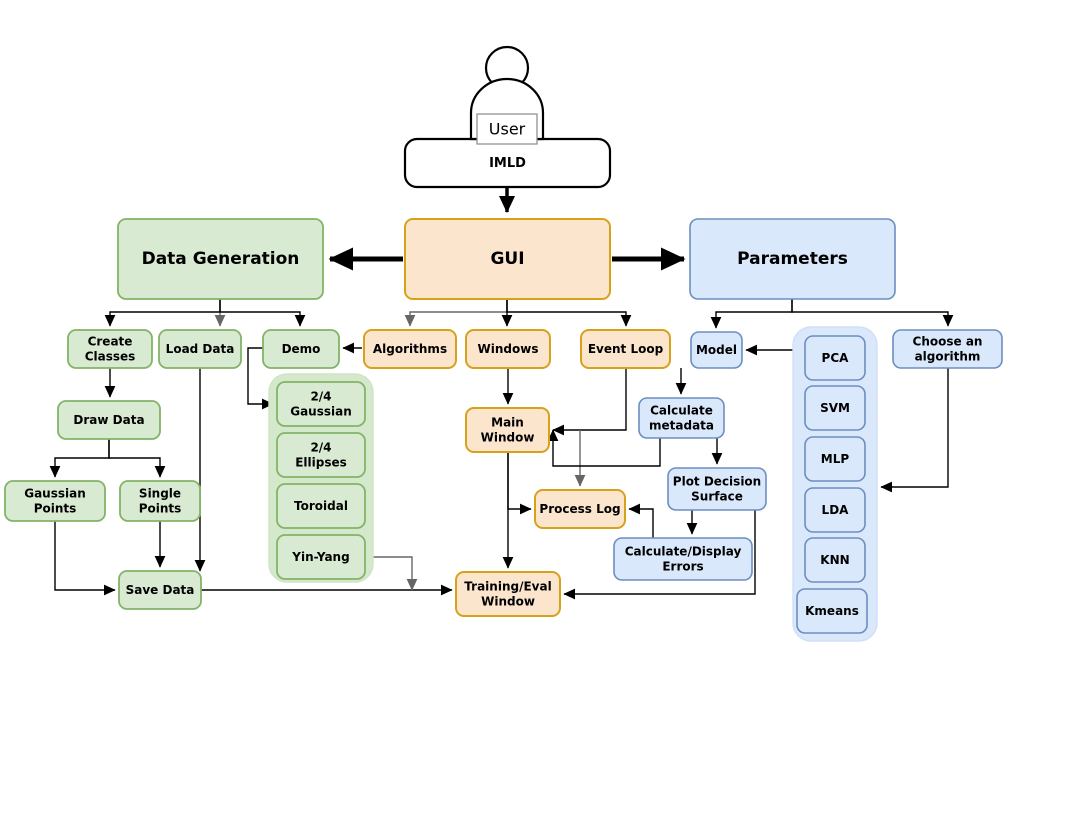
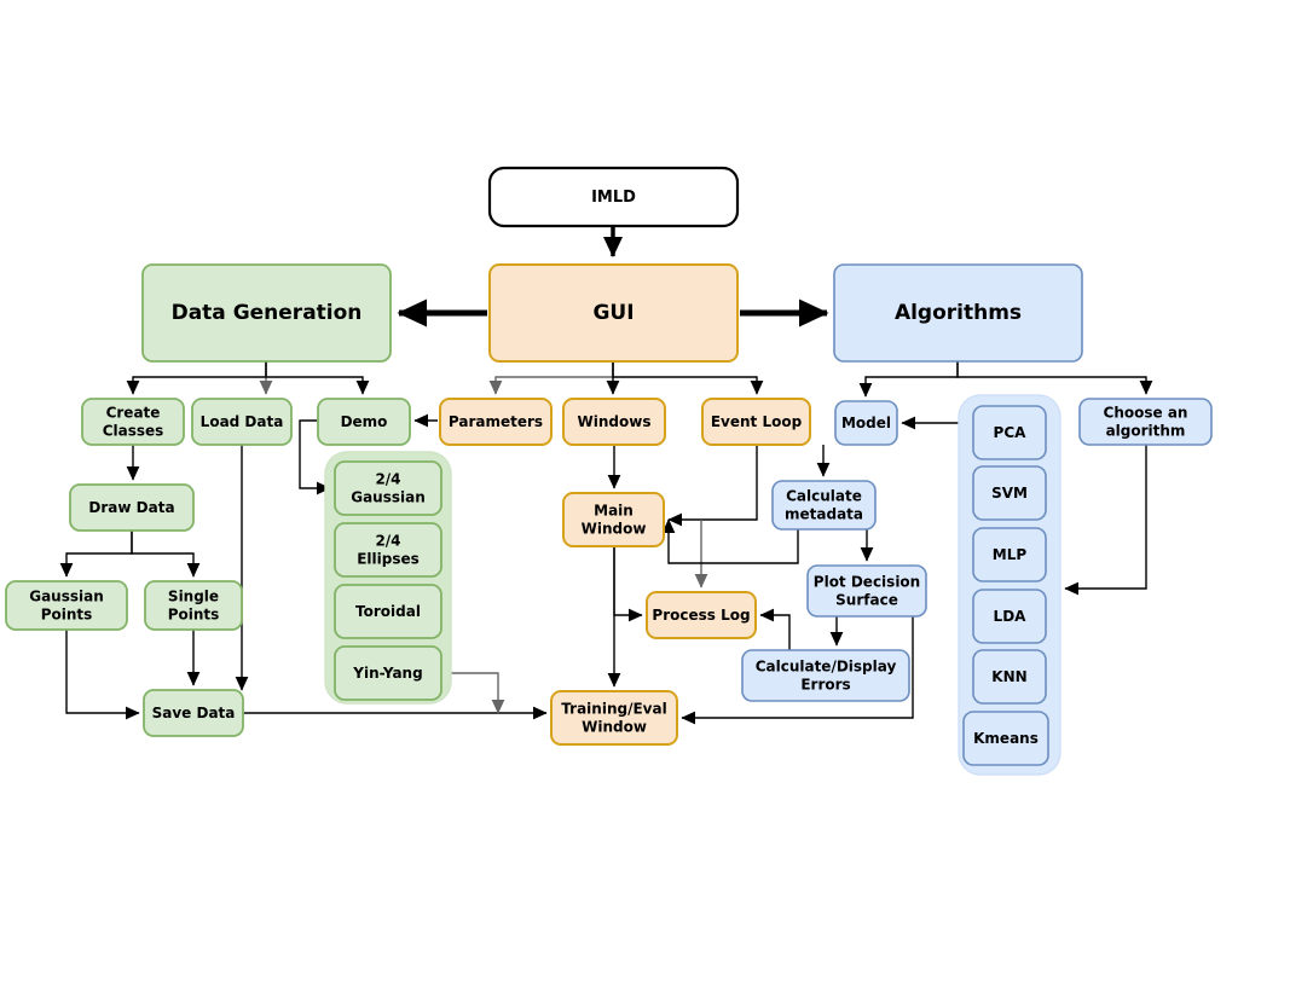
  IMLD
  Data Generation
  GUI
- Parameters
+ Algorithms
  Create Classes
  Load Data
  Demo
  Draw Data
  Gaussian Points
  Single Points
  Save Data
- Algorithms
+ Parameters
  Windows
  Event Loop
  Main Window
  Process Log
  Training/Eval Window
  Model
  Calculate metadata
  Plot Decision Surface
  Calculate/Display Errors
  Choose an algorithm
  2/4 Gaussian
  2/4 Ellipses
  Toroidal
  Yin-Yang
  PCA
  SVM
  MLP
  LDA
  KNN
  Kmeans
- User
